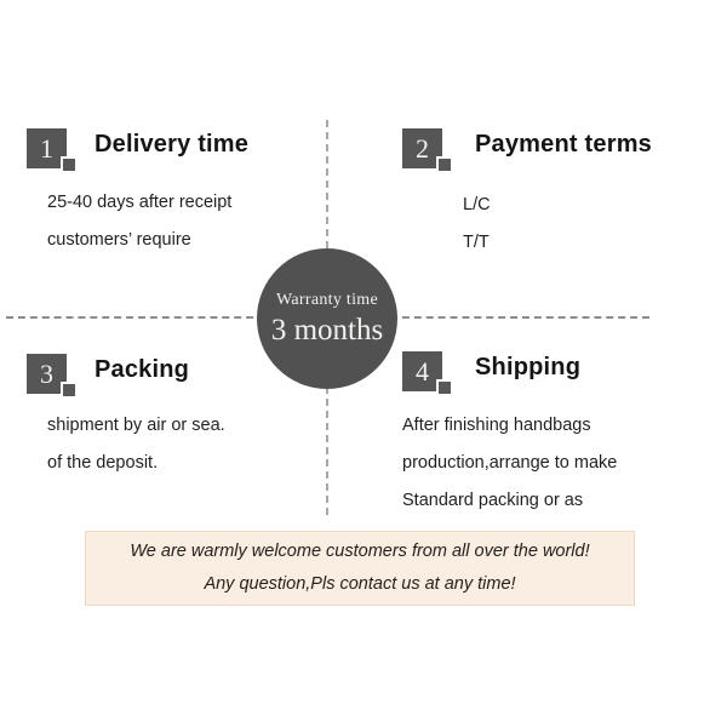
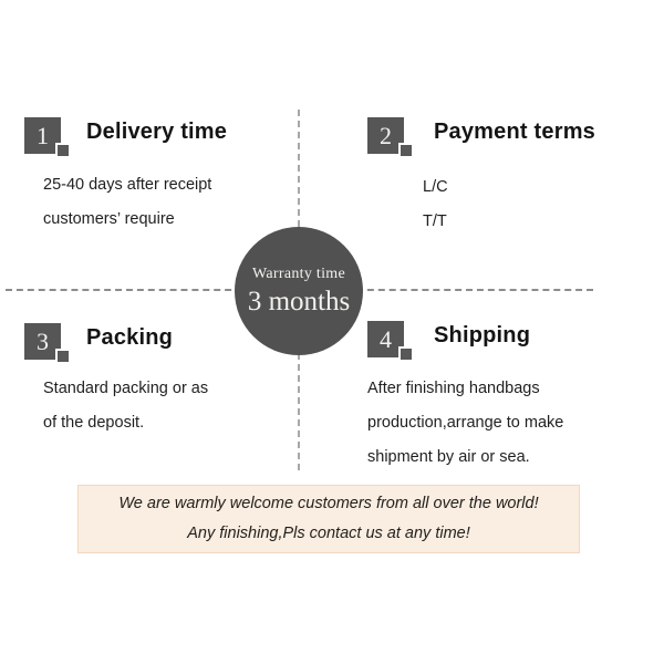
  1
  Delivery time
  25-40 days after receipt
  customers’ require
  2
  Payment terms
  L/C
  T/T
  3
  Packing
- shipment by air or sea.
+ Standard packing or as
  of the deposit.
  4
  Shipping
  After finishing handbags
  production,arrange to make
- Standard packing or as
+ shipment by air or sea.
  Warranty time
  3 months
  We are warmly welcome customers from all over the world!
- Any question,Pls contact us at any time!
+ Any finishing,Pls contact us at any time!
